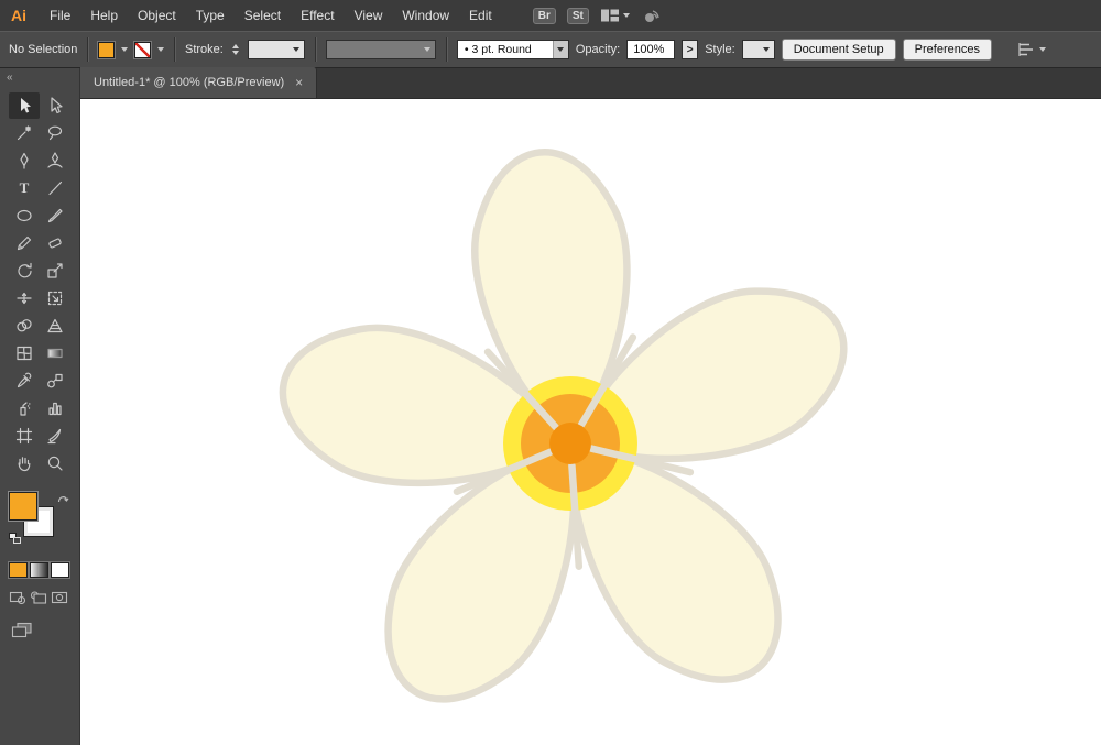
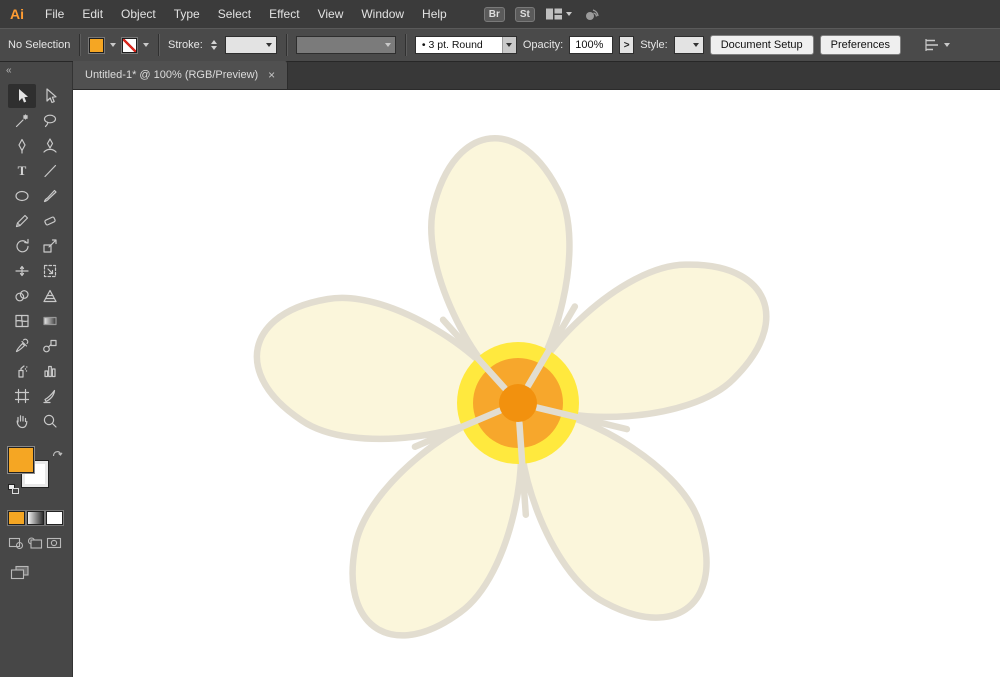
  Ai
  File
- Help
+ Edit
  Object
  Type
  Select
  Effect
  View
  Window
- Edit
+ Help
  Br
  St
  No Selection
  Stroke:
  • 3 pt. Round
  Opacity:
  100%
  >
  Style:
  Document Setup
  Preferences
  «
  T
  Untitled-1* @ 100% (RGB/Preview)
  ×
